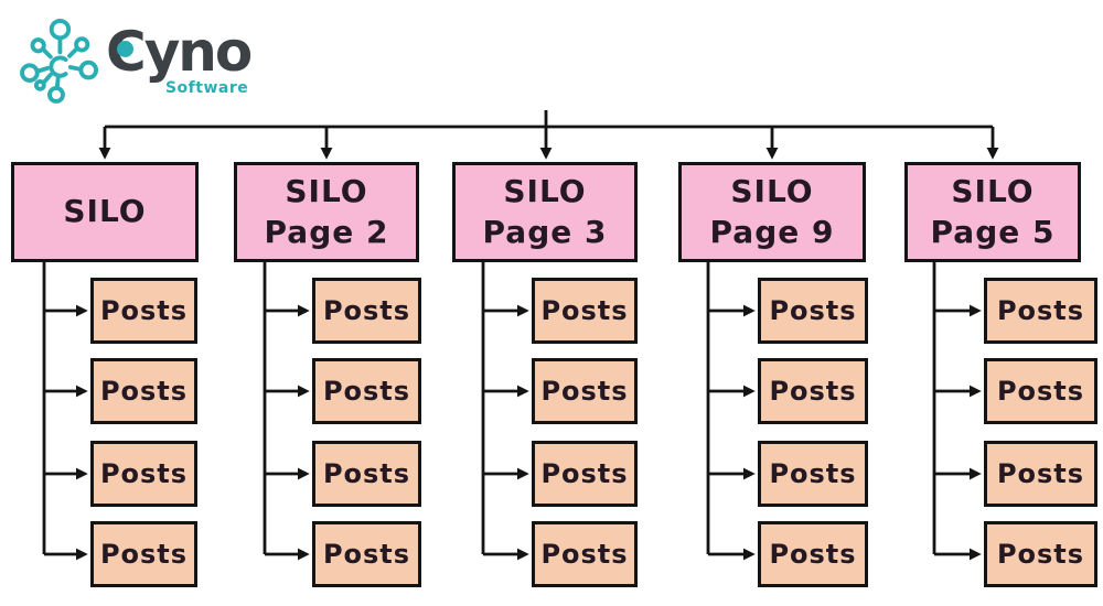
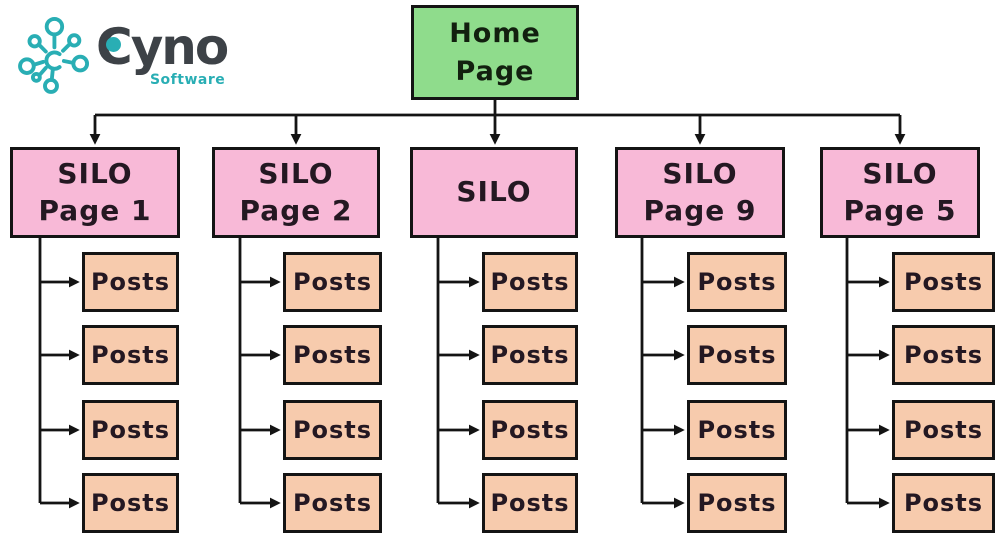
  yno
  Software
+ Home
+ Page
  SILO
+ Page 1
  SILO
  Page 2
  SILO
- Page 3
  SILO
  Page 9
  SILO
  Page 5
  Posts
  Posts
  Posts
  Posts
  Posts
  Posts
  Posts
  Posts
  Posts
  Posts
  Posts
  Posts
  Posts
  Posts
  Posts
  Posts
  Posts
  Posts
  Posts
  Posts
